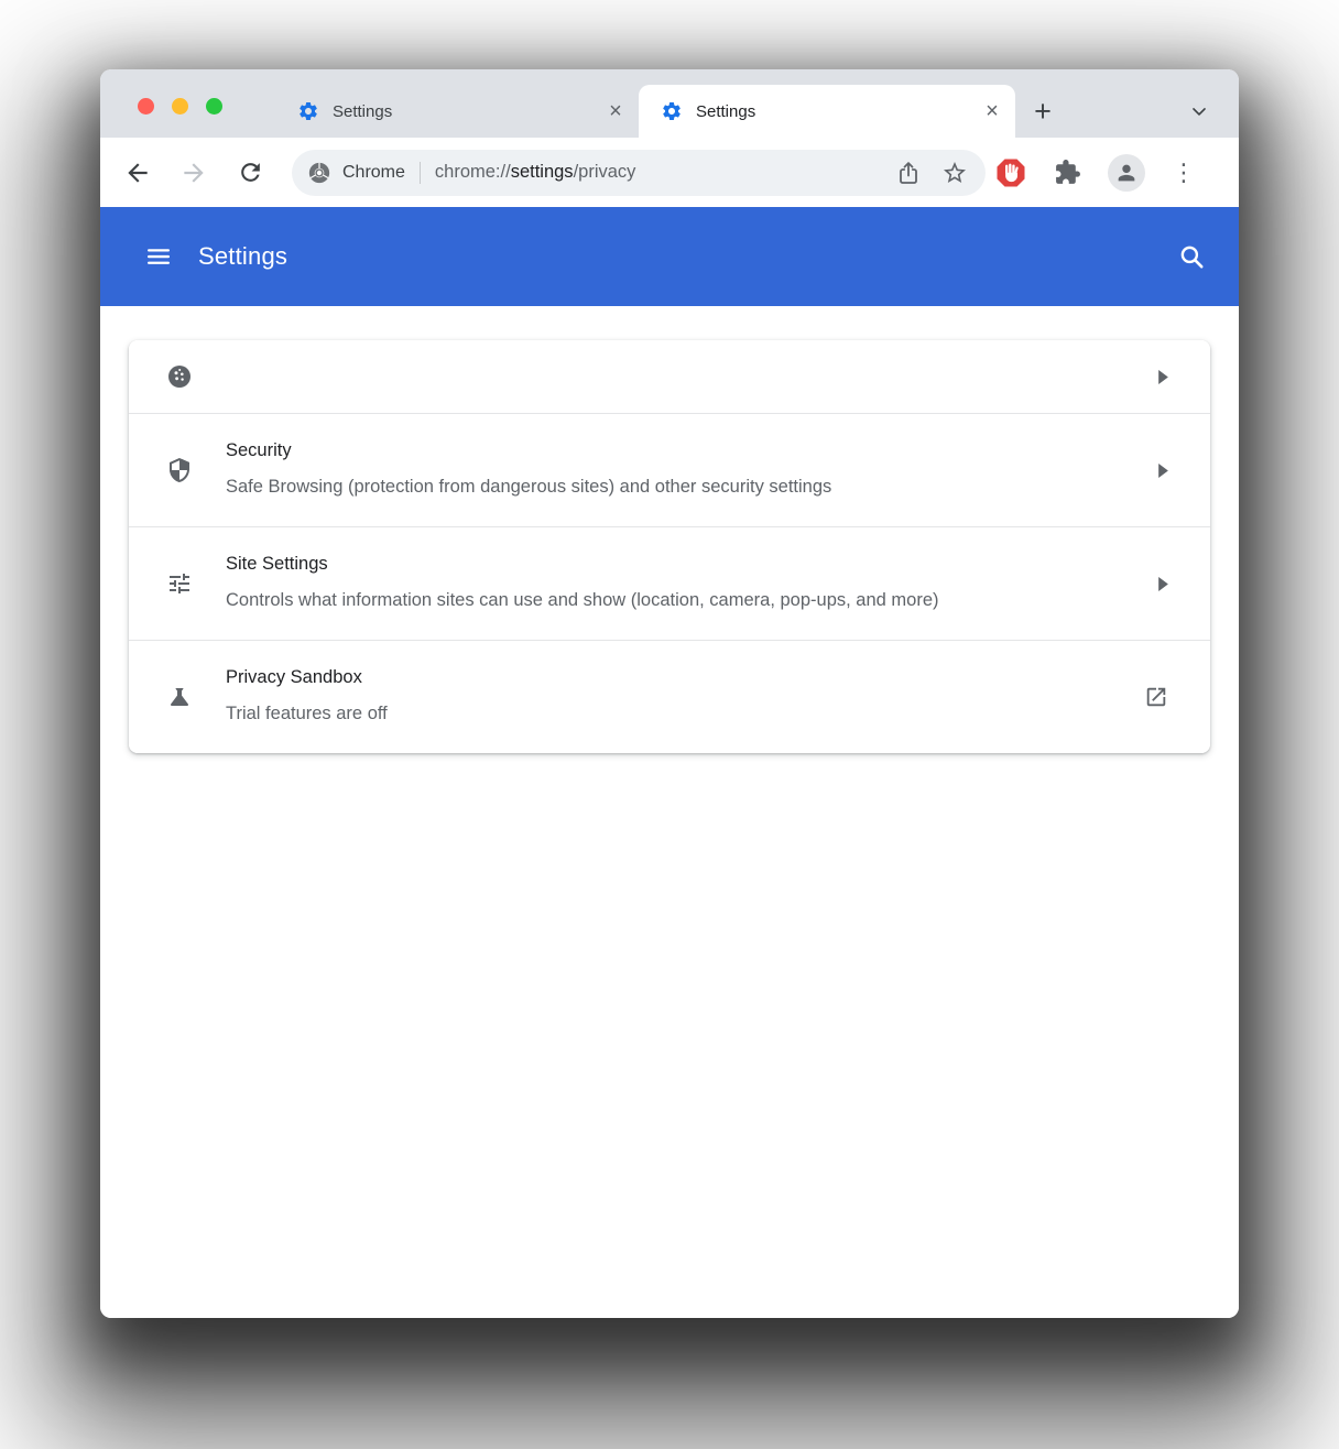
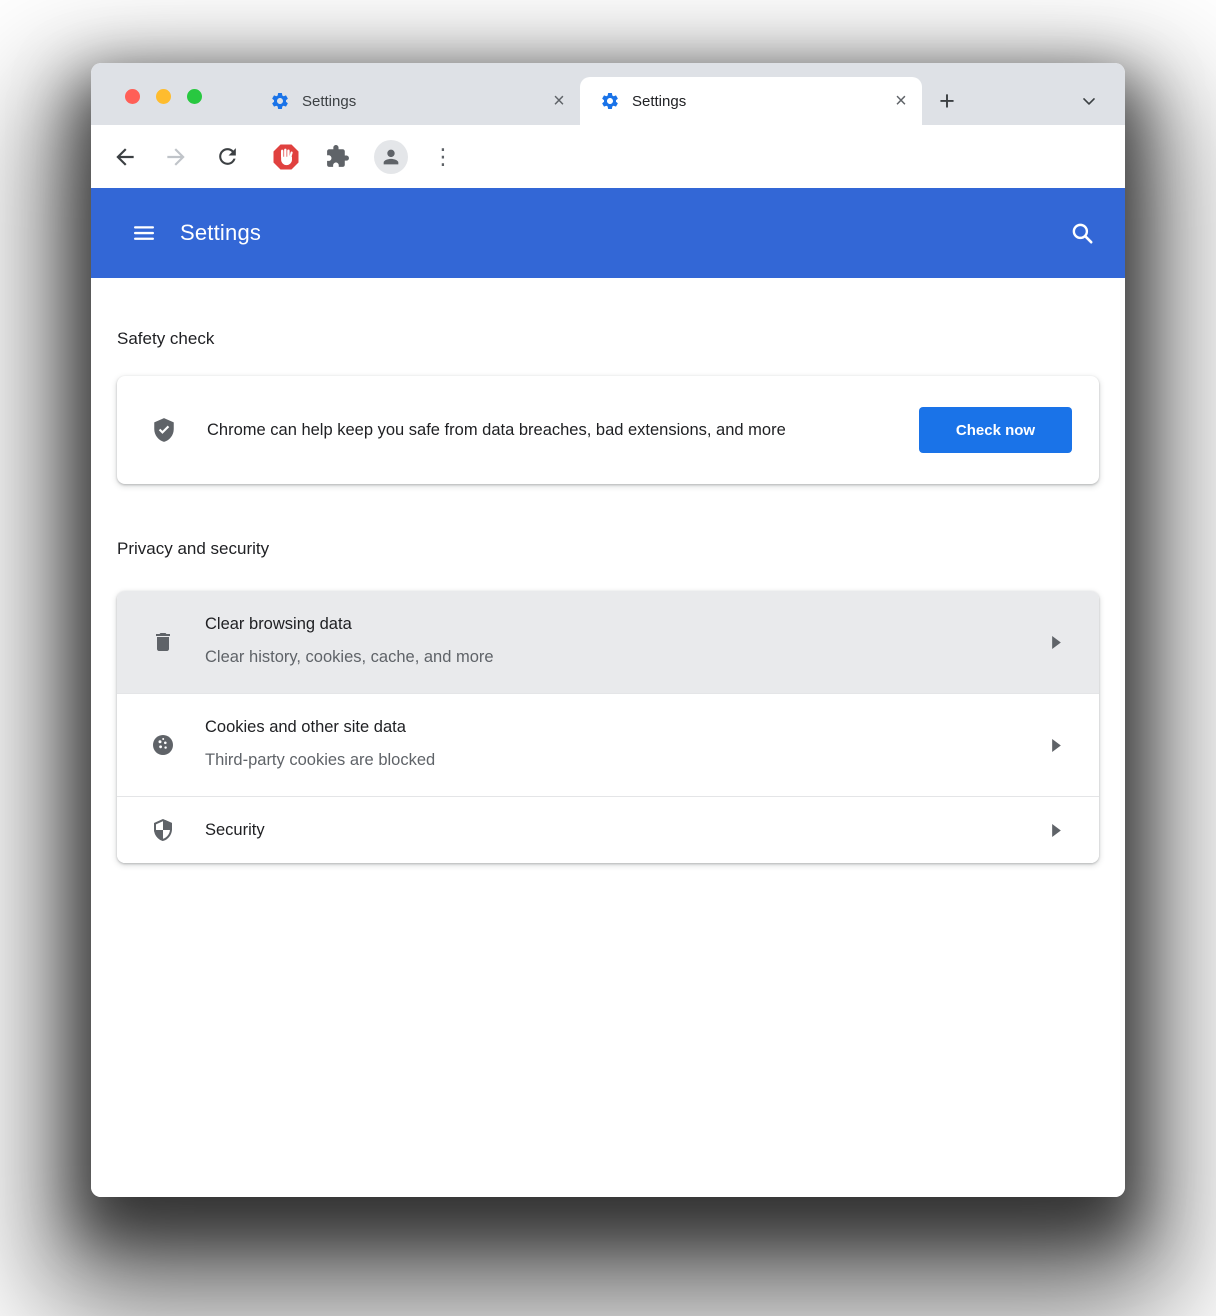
  Settings
  ×
  Settings
  ×
  +
- Chrome
- chrome://settings/privacy
  ⋮
  Settings
+ Safety check
+ Chrome can help keep you safe from data breaches, bad extensions, and more
+ Check now
+ Privacy and security
+ Clear browsing data
+ Clear history, cookies, cache, and more
+ Cookies and other site data
+ Third-party cookies are blocked
  Security
- Safe Browsing (protection from dangerous sites) and other security settings
- Site Settings
- Controls what information sites can use and show (location, camera, pop-ups, and more)
- Privacy Sandbox
- Trial features are off
